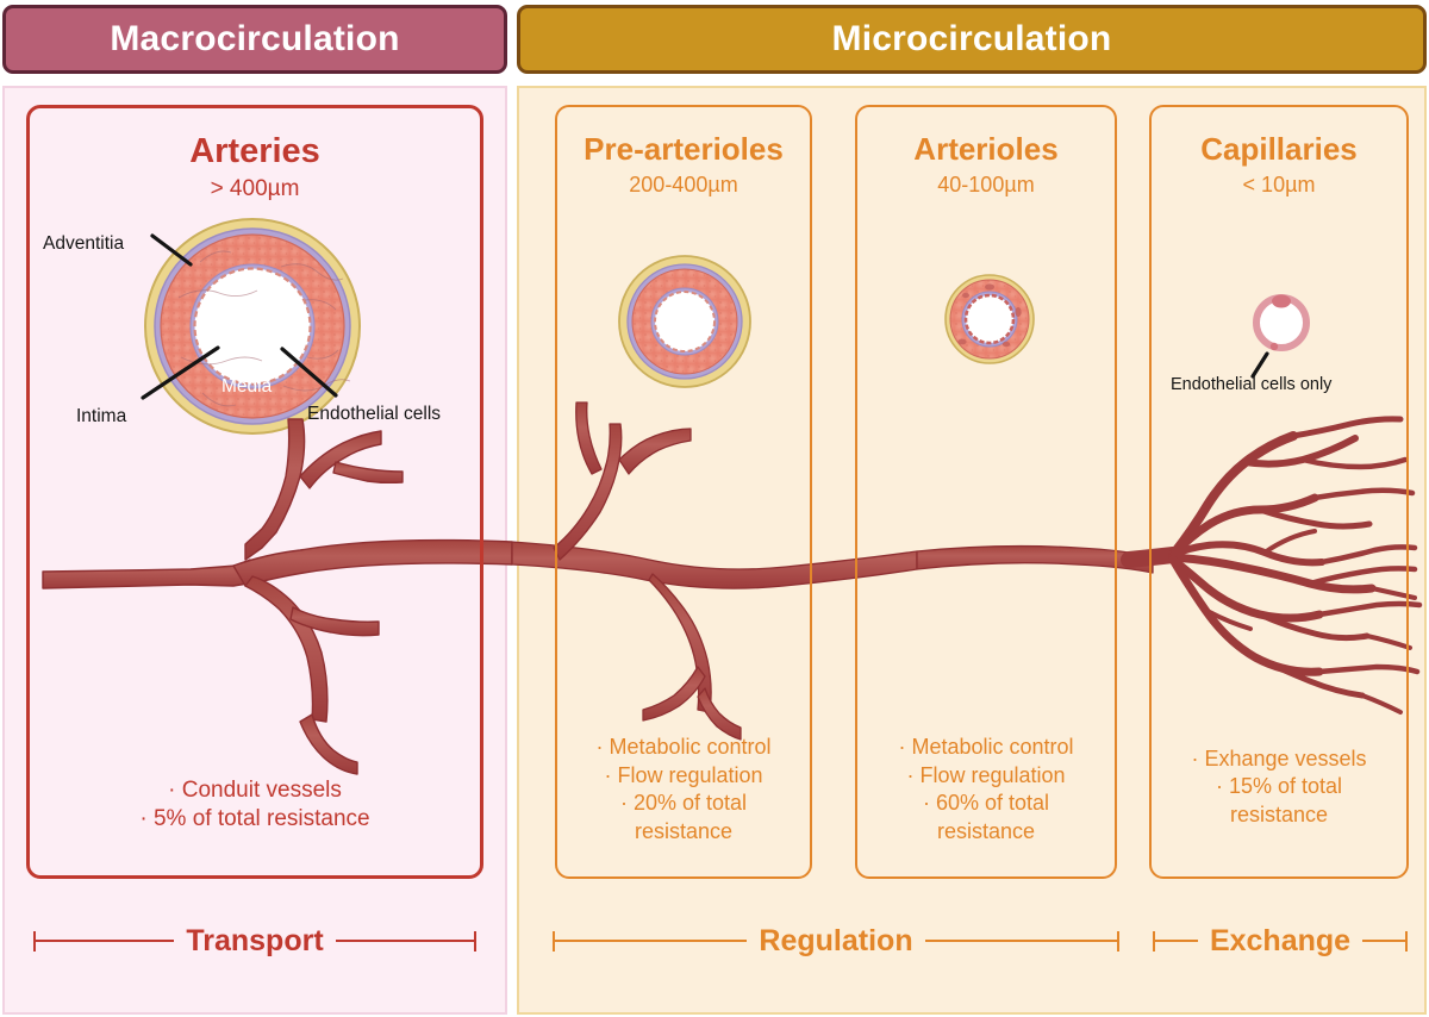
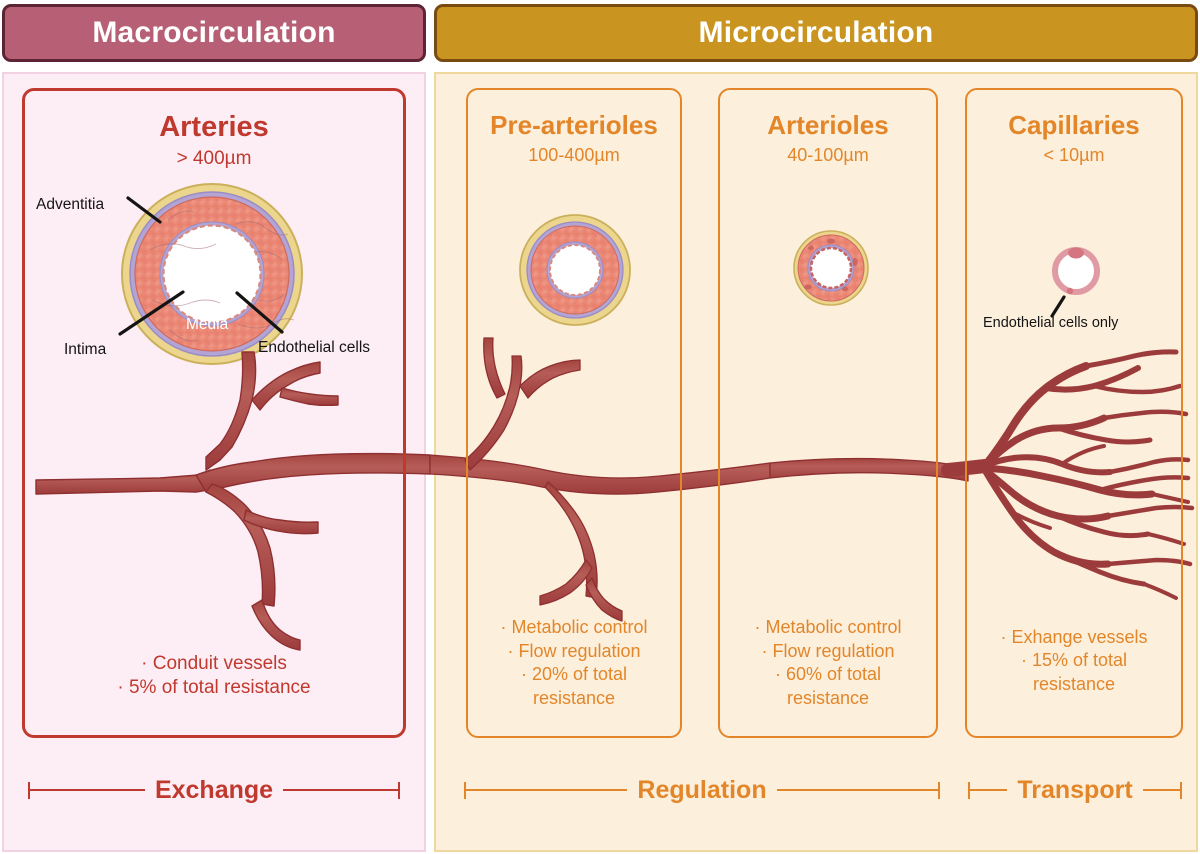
  Macrocirculation
  Microcirculation
  Arteries
  > 400µm
  · Conduit vessels
  · 5% of total resistance
  Pre-arterioles
- 200-400µm
+ 100-400µm
  · Metabolic control
  · Flow regulation
  · 20% of total
  resistance
  Arterioles
  40-100µm
  · Metabolic control
  · Flow regulation
  · 60% of total
  resistance
  Capillaries
  < 10µm
  · Exhange vessels
  · 15% of total
  resistance
  Adventitia
  Intima
  Endothelial cells
  Media
  Endothelial cells only
- Transport
+ Exchange
  Regulation
- Exchange
+ Transport
